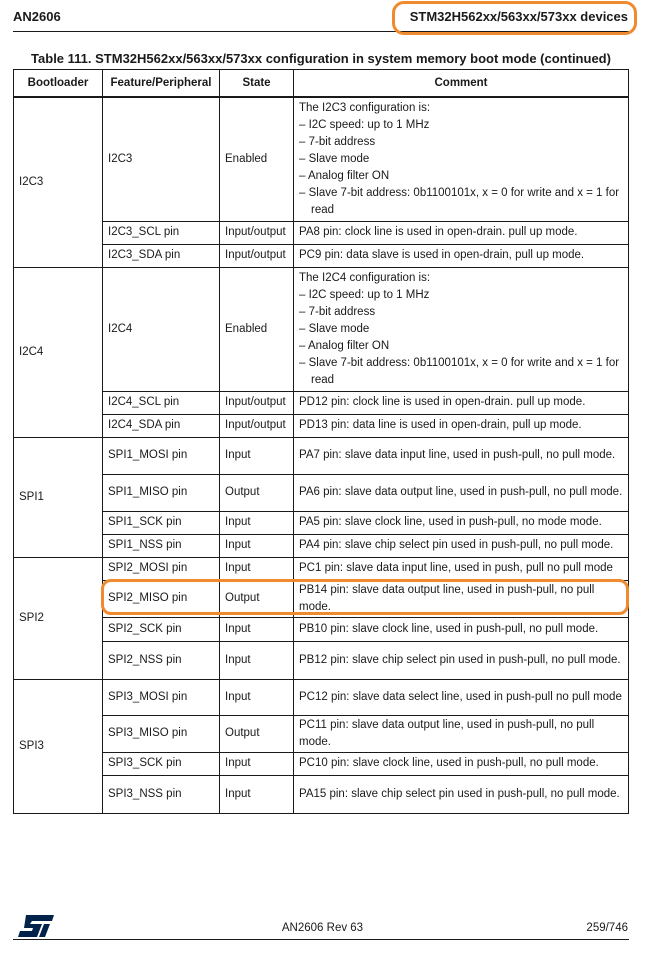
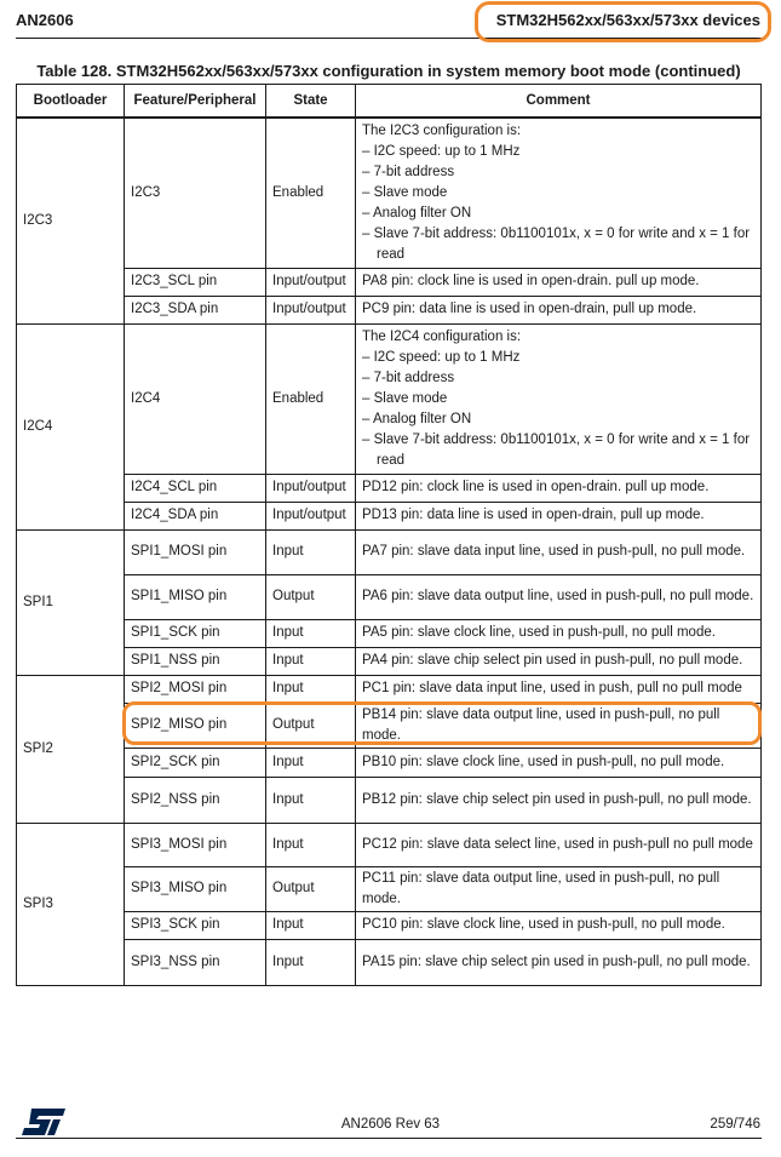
  AN2606
  STM32H562xx/563xx/573xx devices
- Table 111. STM32H562xx/563xx/573xx configuration in system memory boot mode (continued)
+ Table 128. STM32H562xx/563xx/573xx configuration in system memory boot mode (continued)
  Bootloader	Feature/Peripheral	State	Comment
  I2C3	I2C3	Enabled	The I2C3 configuration is: – I2C speed: up to 1 MHz – 7-bit address – Slave mode – Analog filter ON – Slave 7-bit address: 0b1100101x, x = 0 for write and x = 1 for read
  I2C3_SCL pin	Input/output	PA8 pin: clock line is used in open-drain. pull up mode.
- I2C3_SDA pin	Input/output	PC9 pin: data slave is used in open-drain, pull up mode.
+ I2C3_SDA pin	Input/output	PC9 pin: data line is used in open-drain, pull up mode.
  I2C4	I2C4	Enabled	The I2C4 configuration is: – I2C speed: up to 1 MHz – 7-bit address – Slave mode – Analog filter ON – Slave 7-bit address: 0b1100101x, x = 0 for write and x = 1 for read
  I2C4_SCL pin	Input/output	PD12 pin: clock line is used in open-drain. pull up mode.
  I2C4_SDA pin	Input/output	PD13 pin: data line is used in open-drain, pull up mode.
  SPI1	SPI1_MOSI pin	Input	PA7 pin: slave data input line, used in push-pull, no pull mode.
  SPI1_MISO pin	Output	PA6 pin: slave data output line, used in push-pull, no pull mode.
- SPI1_SCK pin	Input	PA5 pin: slave clock line, used in push-pull, no mode mode.
+ SPI1_SCK pin	Input	PA5 pin: slave clock line, used in push-pull, no pull mode.
  SPI1_NSS pin	Input	PA4 pin: slave chip select pin used in push-pull, no pull mode.
  SPI2	SPI2_MOSI pin	Input	PC1 pin: slave data input line, used in push, pull no pull mode
  SPI2_MISO pin	Output	PB14 pin: slave data output line, used in push-pull, no pull mode.
  SPI2_SCK pin	Input	PB10 pin: slave clock line, used in push-pull, no pull mode.
  SPI2_NSS pin	Input	PB12 pin: slave chip select pin used in push-pull, no pull mode.
  SPI3	SPI3_MOSI pin	Input	PC12 pin: slave data select line, used in push-pull no pull mode
  SPI3_MISO pin	Output	PC11 pin: slave data output line, used in push-pull, no pull mode.
  SPI3_SCK pin	Input	PC10 pin: slave clock line, used in push-pull, no pull mode.
  SPI3_NSS pin	Input	PA15 pin: slave chip select pin used in push-pull, no pull mode.
  AN2606 Rev 63
  259/746
